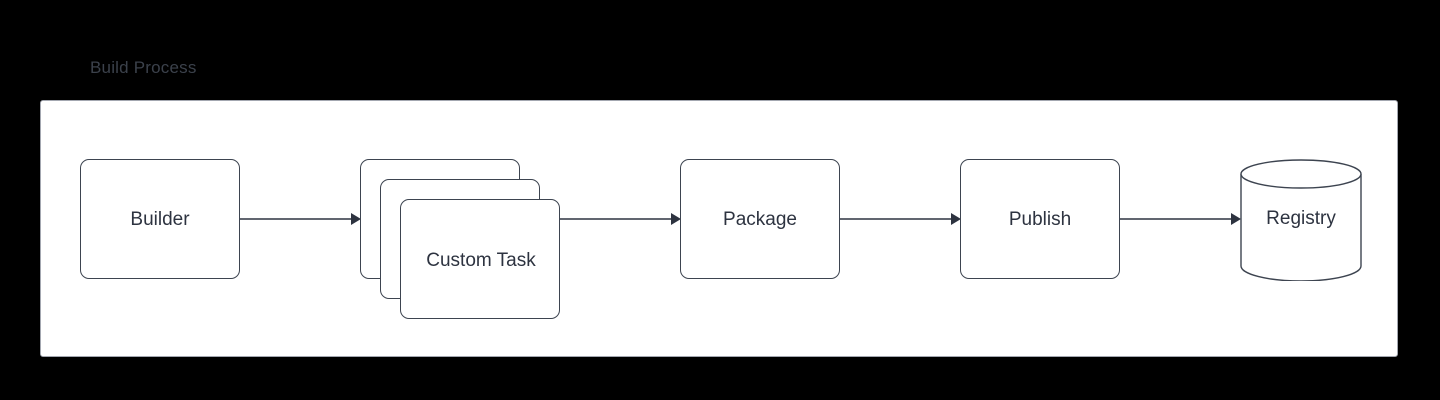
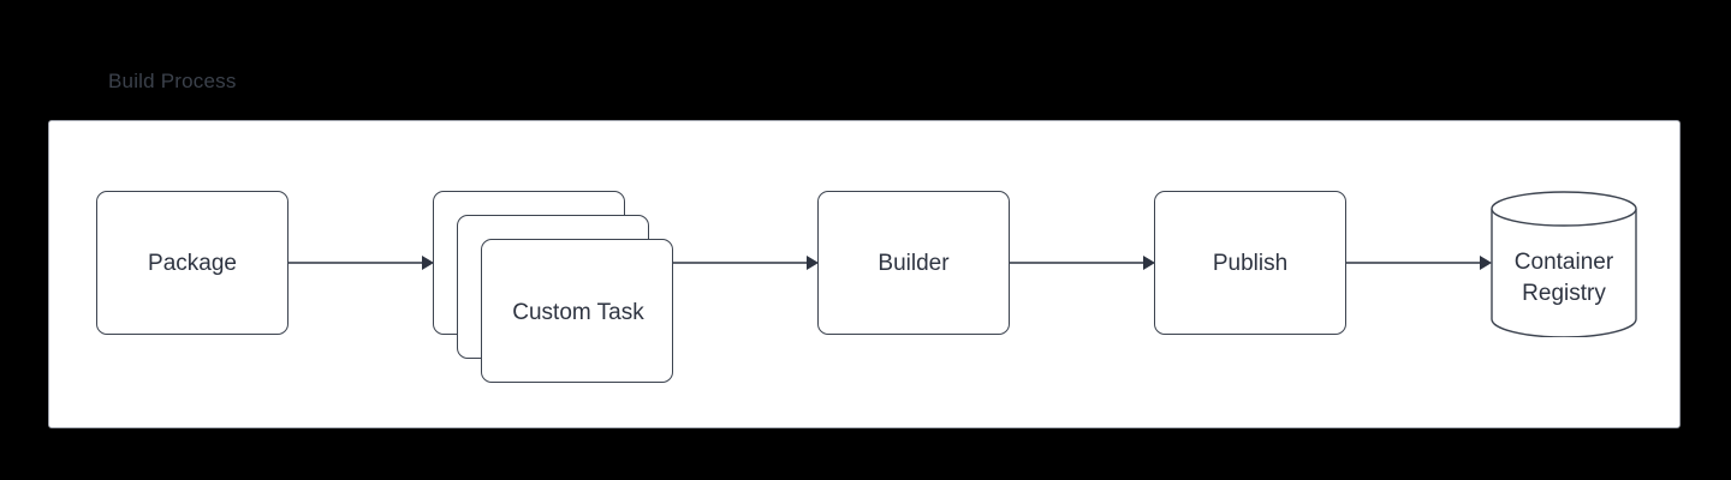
  Build Process
- Builder
+ Package
  Custom Task
- Package
+ Builder
  Publish
+ Container
  Registry
